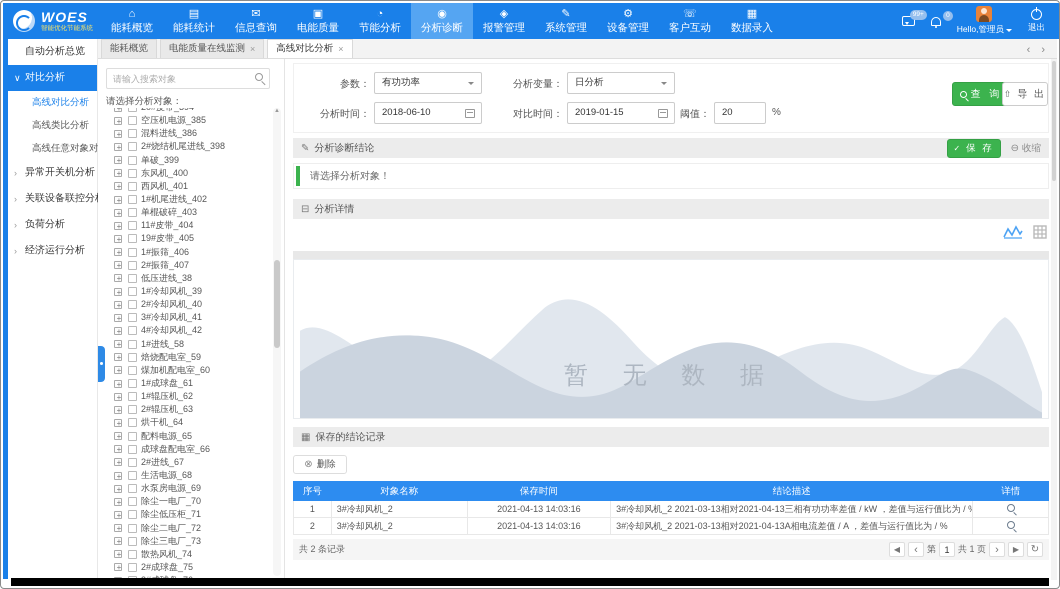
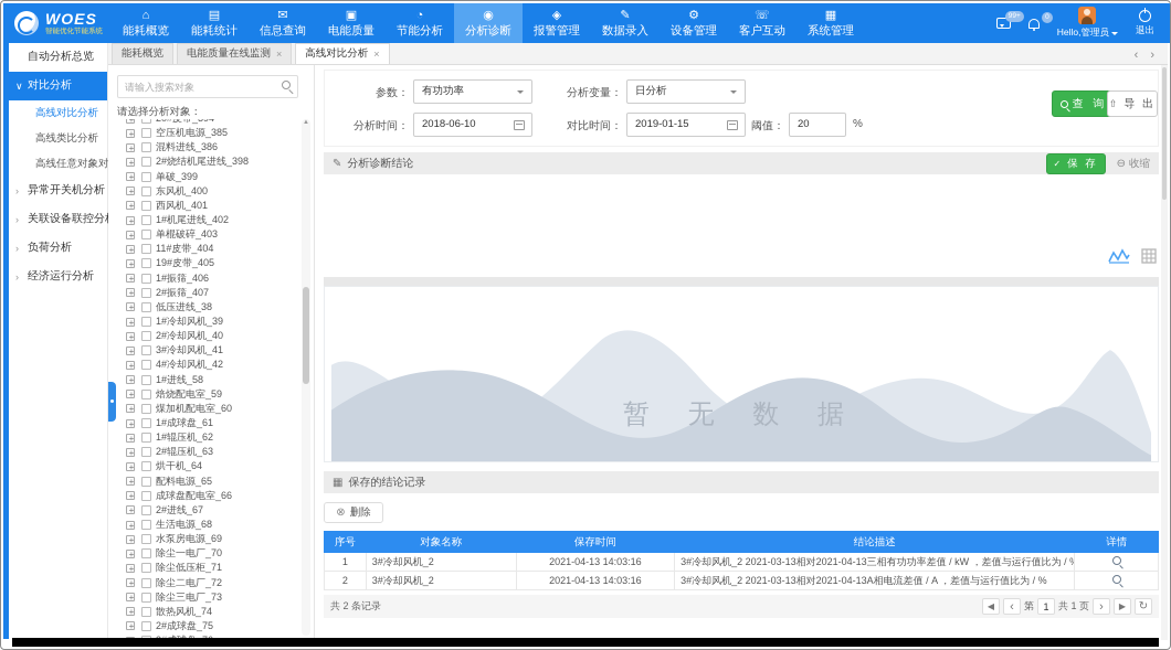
  WOES
  ⌂
  能耗概览
  ▤
  能耗统计
  ✉
  信息查询
  ▣
  电能质量
  ◔
  节能分析
  ◉
  分析诊断
  ◈
  报警管理
  ✎
- 系统管理
+ 数据录入
  ⚙
  设备管理
  ☏
  客户互动
  ▦
- 数据录入
+ 系统管理
  Hello,管理员
  退出
  自动分析总览
  ∨
  对比分析
  高线对比分析
  高线类比分析
  高线任意对象对
  ›
  异常开关机分析
  ›
  关联设备联控分
  ›
  负荷分析
  ›
  经济运行分析
  能耗概览
  电能质量在线监测
  高线对比分析
  请输入搜索对象
  请选择分析对象：
  20#皮带_394
  空压机电源_385
  混料进线_386
  2#烧结机尾进线_398
  单破_399
  东风机_400
  西风机_401
  1#机尾进线_402
  单棍破碎_403
  11#皮带_404
  19#皮带_405
  1#振筛_406
  2#振筛_407
  低压进线_38
  1#冷却风机_39
  2#冷却风机_40
  3#冷却风机_41
  4#冷却风机_42
  1#进线_58
  焙烧配电室_59
  煤加机配电室_60
  1#成球盘_61
  1#辊压机_62
  2#辊压机_63
  烘干机_64
  配料电源_65
  成球盘配电室_66
  2#进线_67
  生活电源_68
  水泵房电源_69
  除尘一电厂_70
  除尘低压柜_71
  除尘二电厂_72
  除尘三电厂_73
  散热风机_74
  2#成球盘_75
  参数：
  有功功率
  分析变量：
  日分析
  分析时间：
  2018-06-10
  对比时间：
  2019-01-15
  阈值：
  20
  %
  查 询
  导 出
  分析诊断结论
  保 存
  收缩
- 请选择分析对象！
- 分析详情
  暂 无 数 据
  保存的结论记录
  删除
  序号	对象名称	保存时间	结论描述	详情
  1	3#冷却风机_2	2021-04-13 14:03:16	3#冷却风机_2 2021-03-13相对2021-04-13三相有功功率差值 / kW ，差值与运行值比为 / %
  2	3#冷却风机_2	2021-04-13 14:03:16	3#冷却风机_2 2021-03-13相对2021-04-13A相电流差值 / A ，差值与运行值比为 / %
  共 2 条记录
  第
  1
  共 1 页
